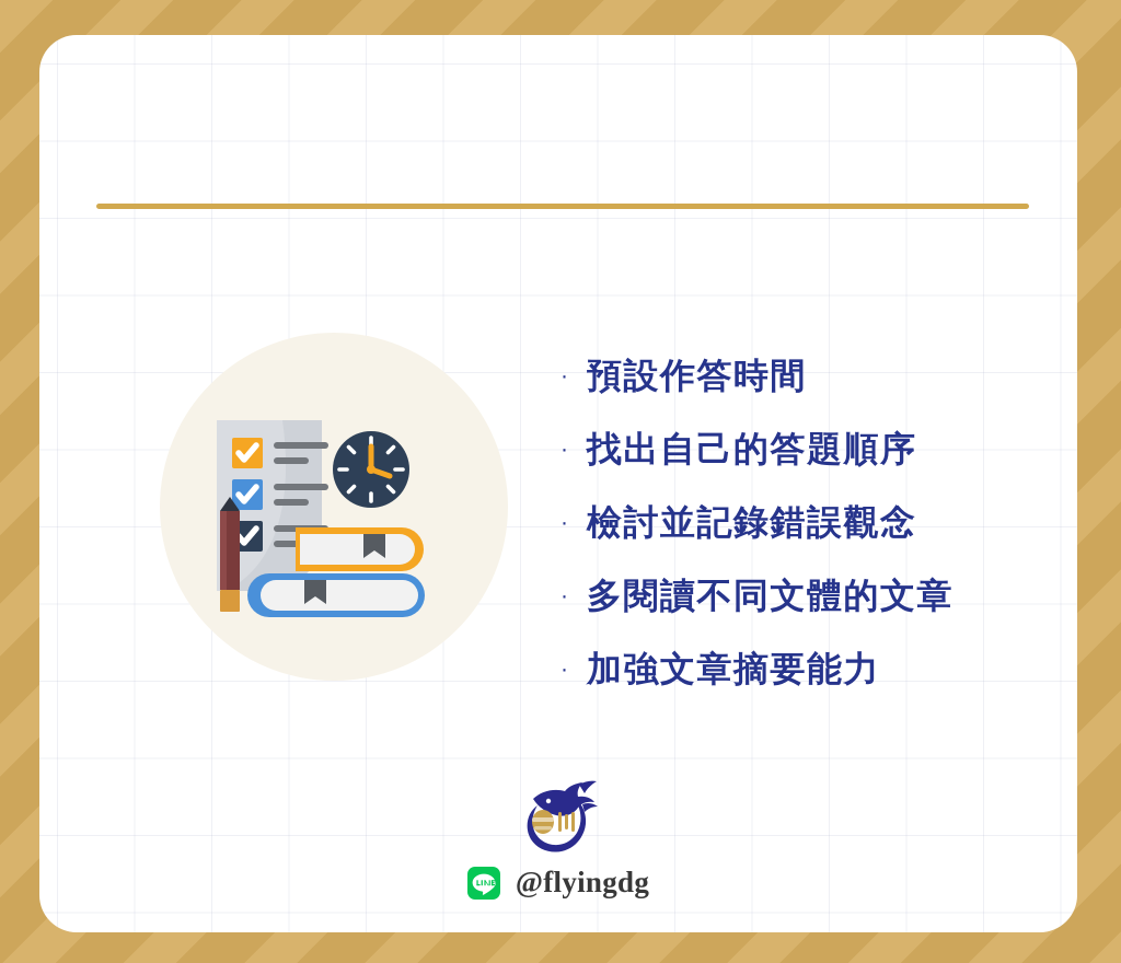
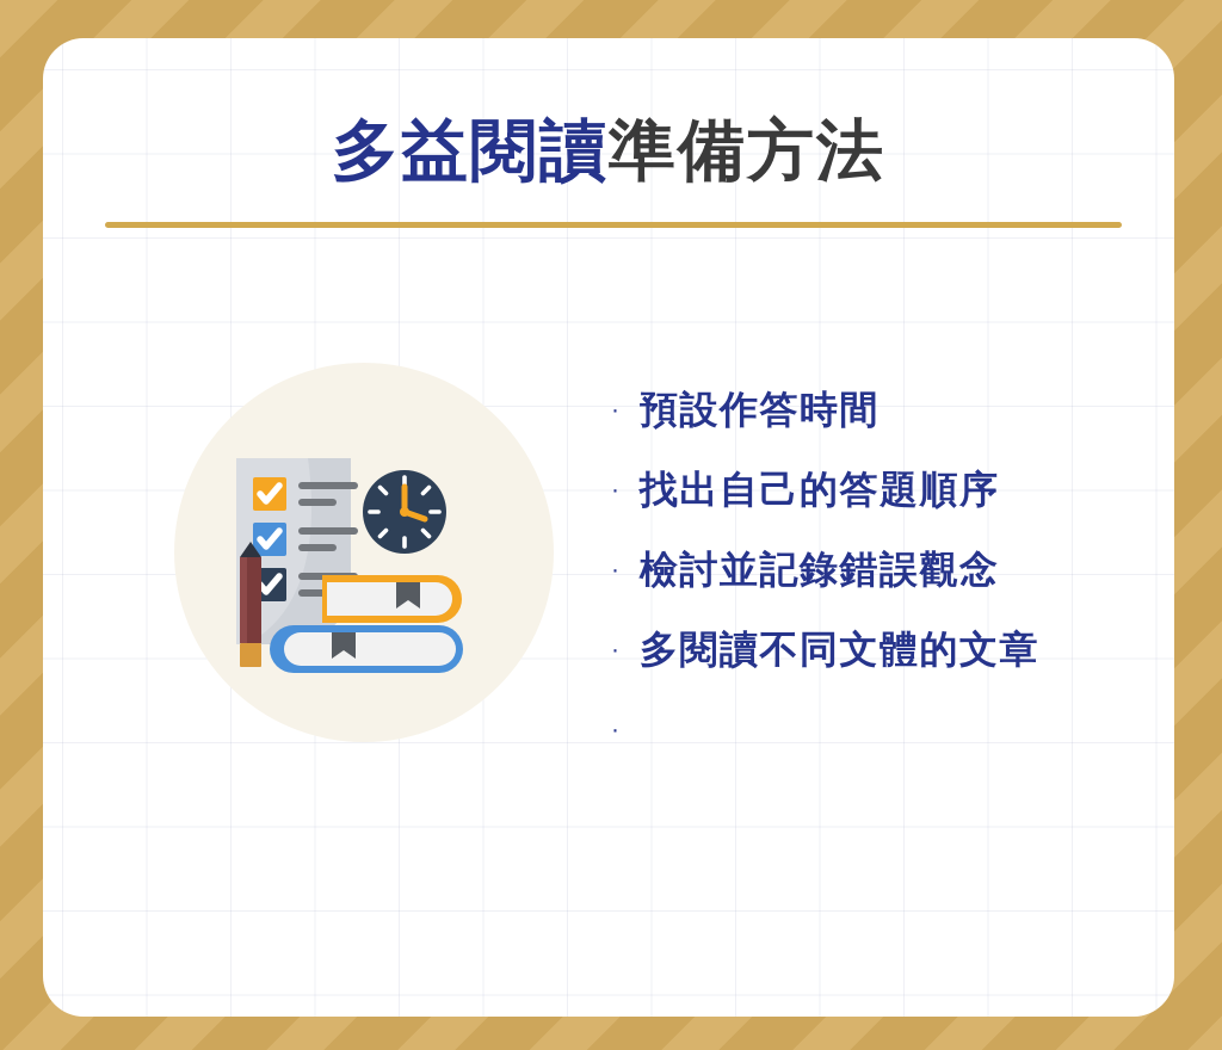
+ 多益閱讀準備方法
  ·
  預設作答時間
  ·
  找出自己的答題順序
  ·
  檢討並記錄錯誤觀念
  ·
  多閱讀不同文體的文章
  ·
- 加強文章摘要能力
- @flyingdg
